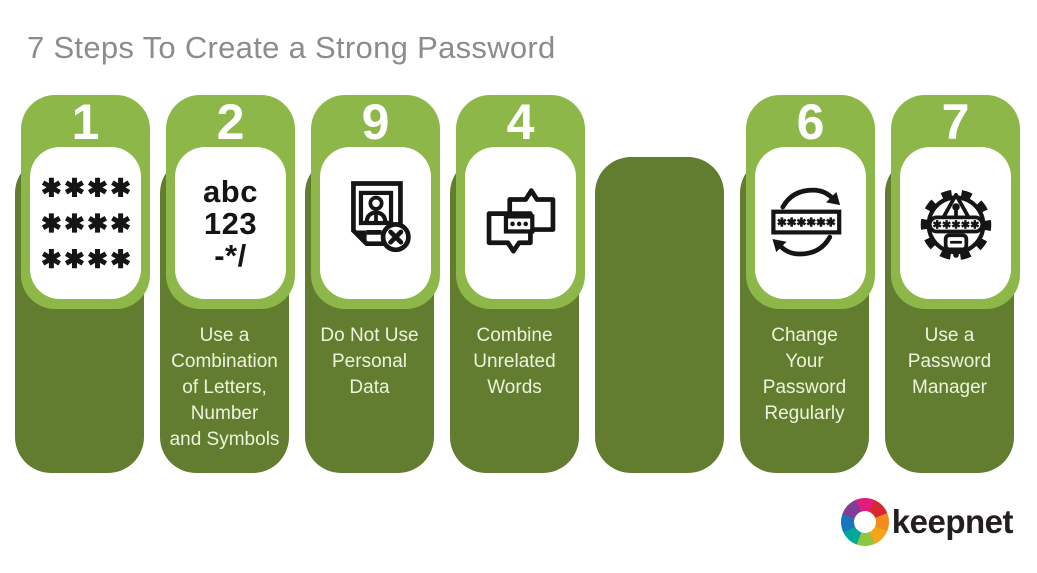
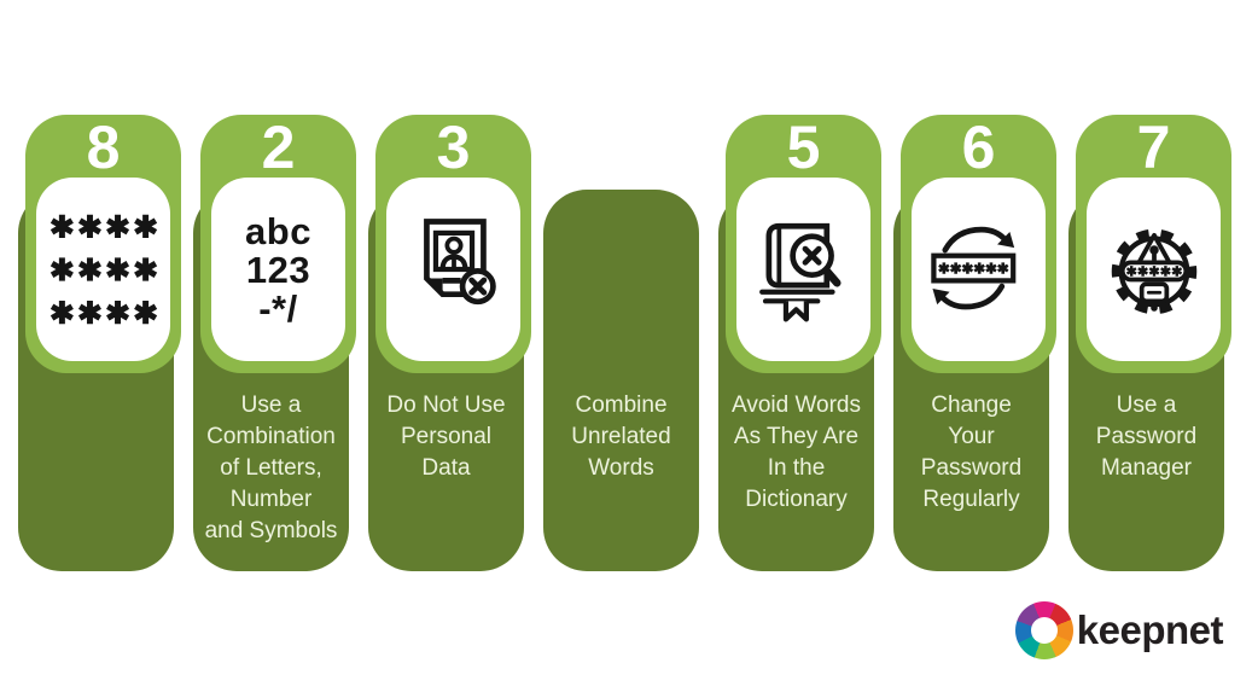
- 7 Steps To Create a Strong Password
- 1
+ 8
  2
  abc
  123
  -*/
  Use a
  Combination
  of Letters,
  Number
  and Symbols
- 9
+ 3
  Do Not Use
  Personal
  Data
- 4
  Combine
  Unrelated
  Words
+ 5
+ Avoid Words
+ As They Are
+ In the
+ Dictionary
  6
  Change
  Your
  Password
  Regularly
  7
  Use a
  Password
  Manager
  keepnet
